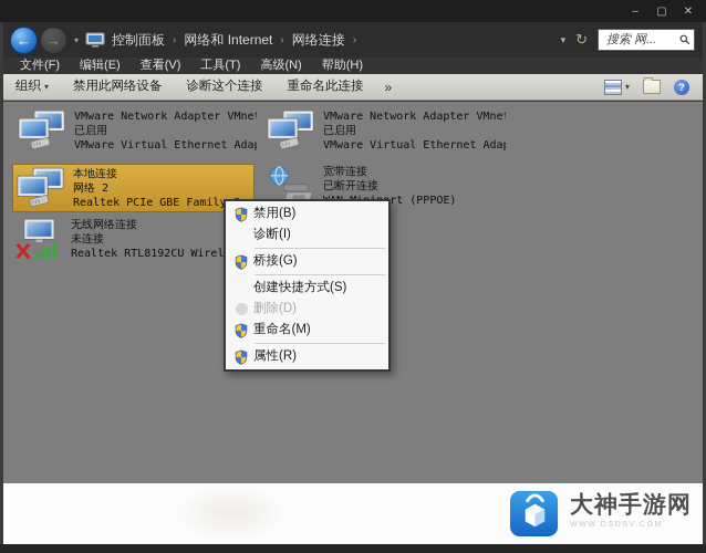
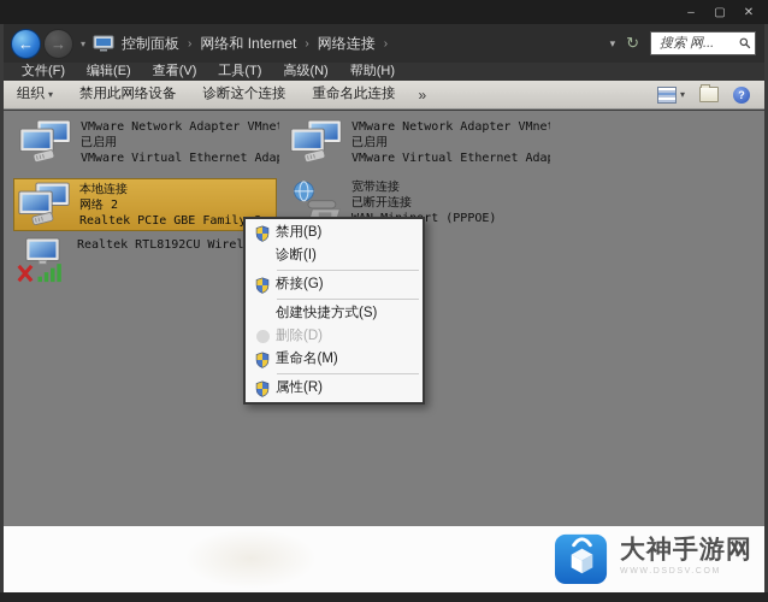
  –
  ▢
  ✕
  ←
  →
  ▾
  控制面板
  ›
  网络和 Internet
  ›
  网络连接
  ›
  ▾
  ↻
  搜索 网...
  文件(F)
  编辑(E)
  查看(V)
  工具(T)
  高级(N)
  帮助(H)
  组织 ▾
  禁用此网络设备
  诊断这个连接
  重命名此连接
  »
  ▾
  ?
  VMware Network Adapter VMne
  已启用
  VMware Virtual Ethernet Ada
  VMware Network Adapter VMne
  已启用
  VMware Virtual Ethernet Ada
  本地连接
  网络 2
  Realtek PCIe GBE Famil
  宽带连接
  已断开连接
- 无线网络连接
- 未连接
  Realtek RTL8192CU Wirel
  禁用(B)
  诊断(I)
  桥接(G)
  创建快捷方式(S)
  删除(D)
  重命名(M)
  属性(R)
  大神手游网
